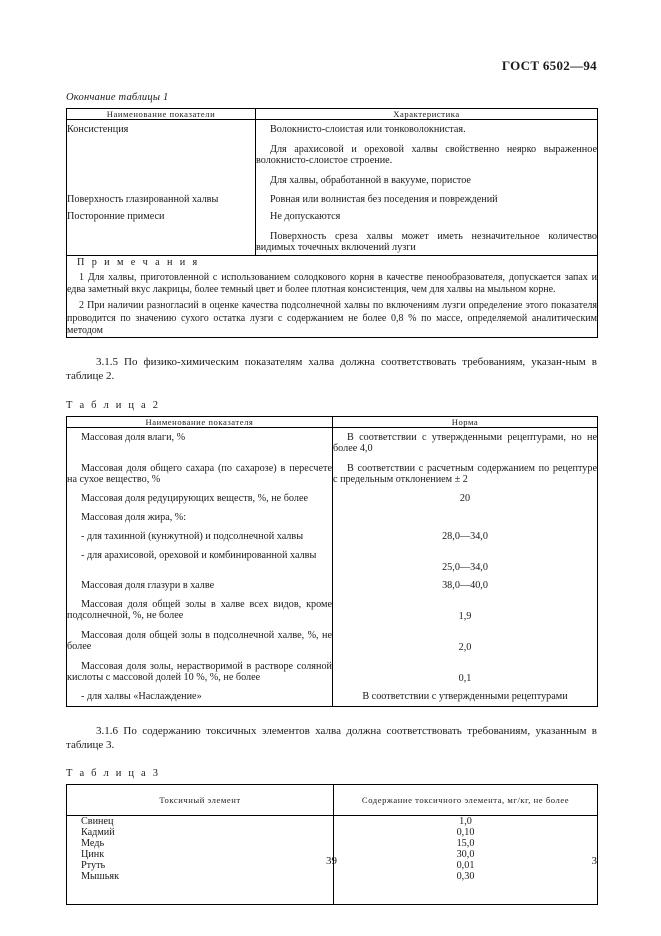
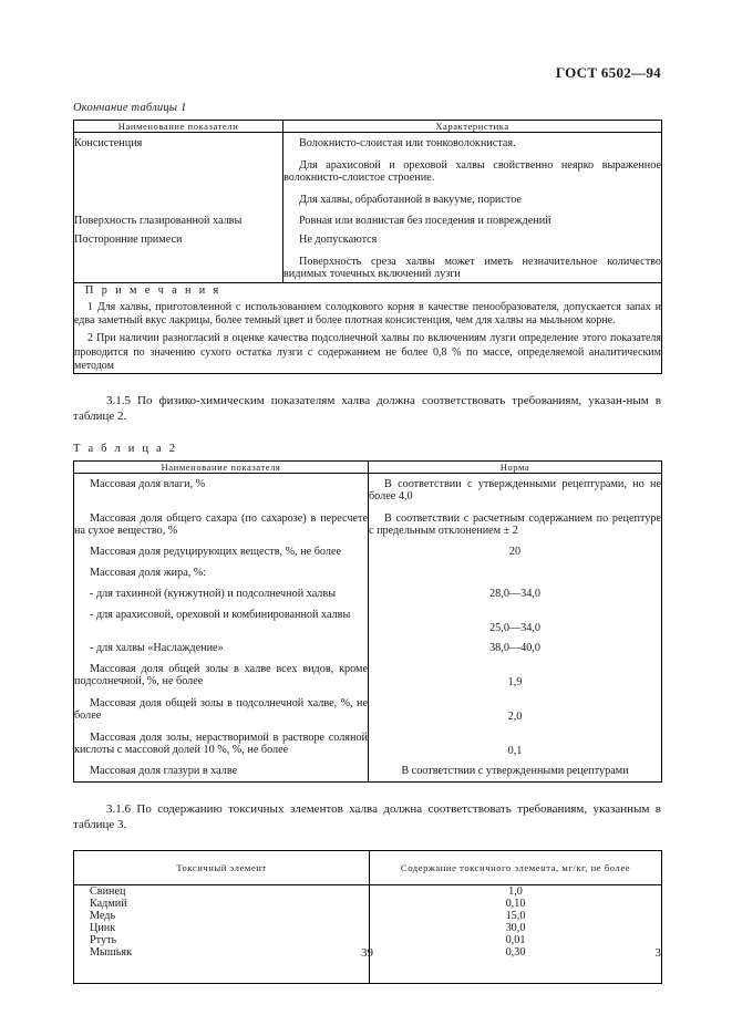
  ГОСТ 6502—94
  Окончание таблицы 1
  Наименование показатели	Характеристика
  Консистенция	Волокнисто-слоистая или тонковолокнистая. Для арахисовой и ореховой халвы свойственно неярко выраженное волокнисто-слоистое строение. Для халвы, обработанной в вакууме, пористое
  Поверхность глазированной халвы	Ровная или волнистая без поседения и повреждений
  Посторонние примеси	Не допускаются Поверхность среза халвы может иметь незначительное количество видимых точечных включений лузги
  П р и м е ч а н и я 1 Для халвы, приготовленной с использованием солодкового корня в качестве пенообразователя, допускается запах и едва заметный вкус лакрицы, более темный цвет и более плотная консистенция, чем для халвы на мыльном корне. 2 При наличии разногласий в оценке качества подсолнечной халвы по включениям лузги определение этого показателя проводится по значению сухого остатка лузги с содержанием не более 0,8 % по массе, определяемой аналитическим методом
  3.1.5 По физико-химическим показателям халва должна соответствовать требованиям, указан-ным в таблице 2.
  Т а б л и ц а 2
  Наименование показателя	Норма
  Массовая доля влаги, %	В соответствии с утвержденными рецептурами, но не более 4,0
  Массовая доля общего сахара (по сахарозе) в пересчете на сухое вещество, %	В соответствии с расчетным содержанием по рецептуре с предельным отклонением ± 2
  Массовая доля редуцирующих веществ, %, не более	20
  Массовая доля жира, %:
  - для тахинной (кунжутной) и подсолнечной халвы	28,0—34,0
  - для арахисовой, ореховой и комбинированной халвы	25,0—34,0
- Массовая доля глазури в халве	38,0—40,0
+ - для халвы «Наслаждение»	38,0—40,0
  Массовая доля общей золы в халве всех видов, кроме подсолнечной, %, не более	1,9
  Массовая доля общей золы в подсолнечной халве, %, не более	2,0
  Массовая доля золы, нерастворимой в растворе соляной кислоты с массовой долей 10 %, %, не более	0,1
- - для халвы «Наслаждение»	В соответствии с утвержденными рецептурами
+ Массовая доля глазури в халве	В соответствии с утвержденными рецептурами
  3.1.6 По содержанию токсичных элементов халва должна соответствовать требованиям, указанным в таблице 3.
- Т а б л и ц а 3
  Токсичный элемент	Содержание токсичного элемента, мг/кг, не более
  Свинец Кадмий Медь Цинк Ртуть Мышьяк	1,0 0,10 15,0 30,0 0,01 0,30
  39
  3
